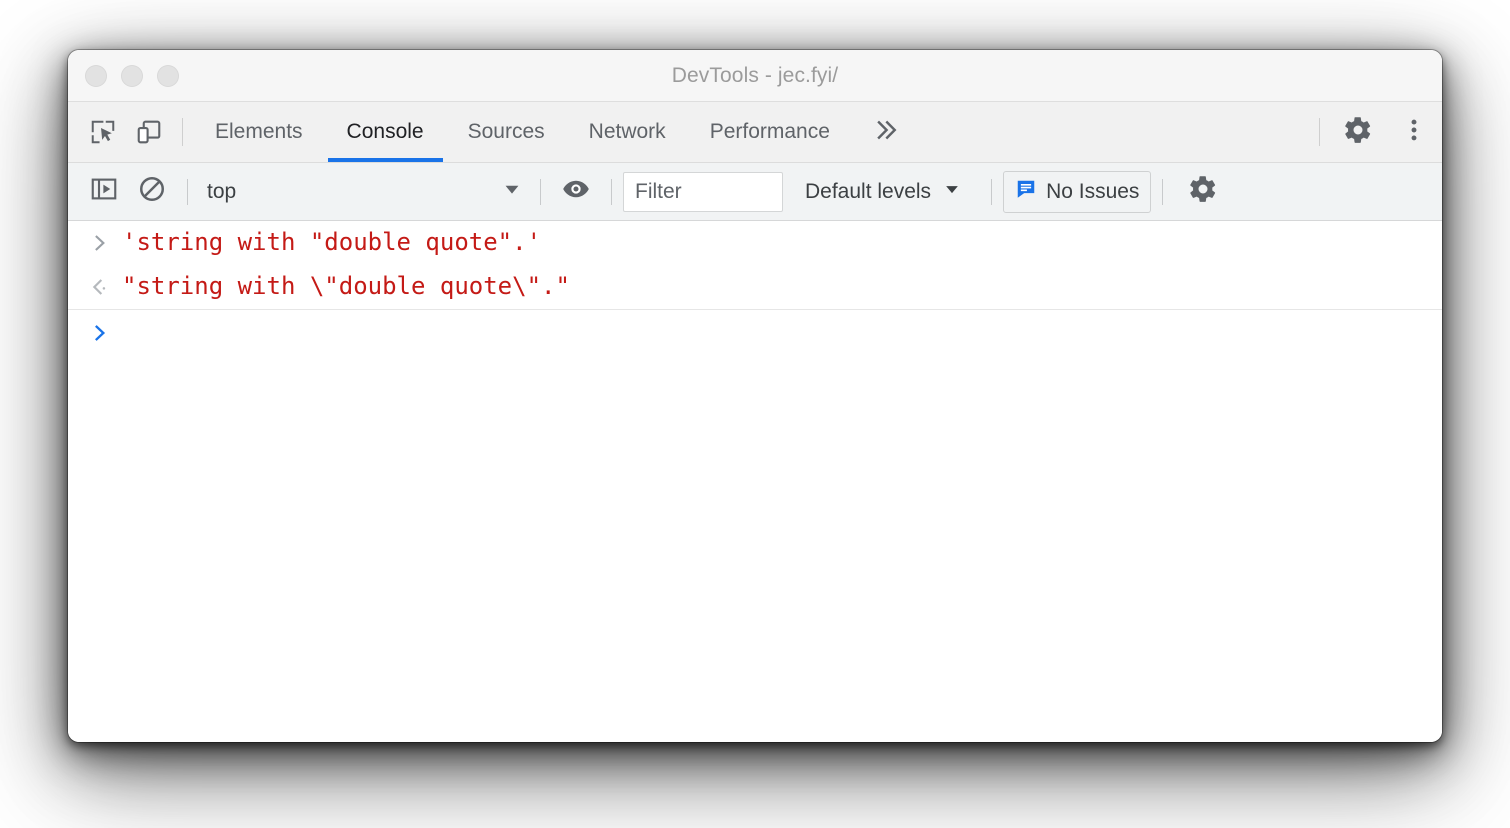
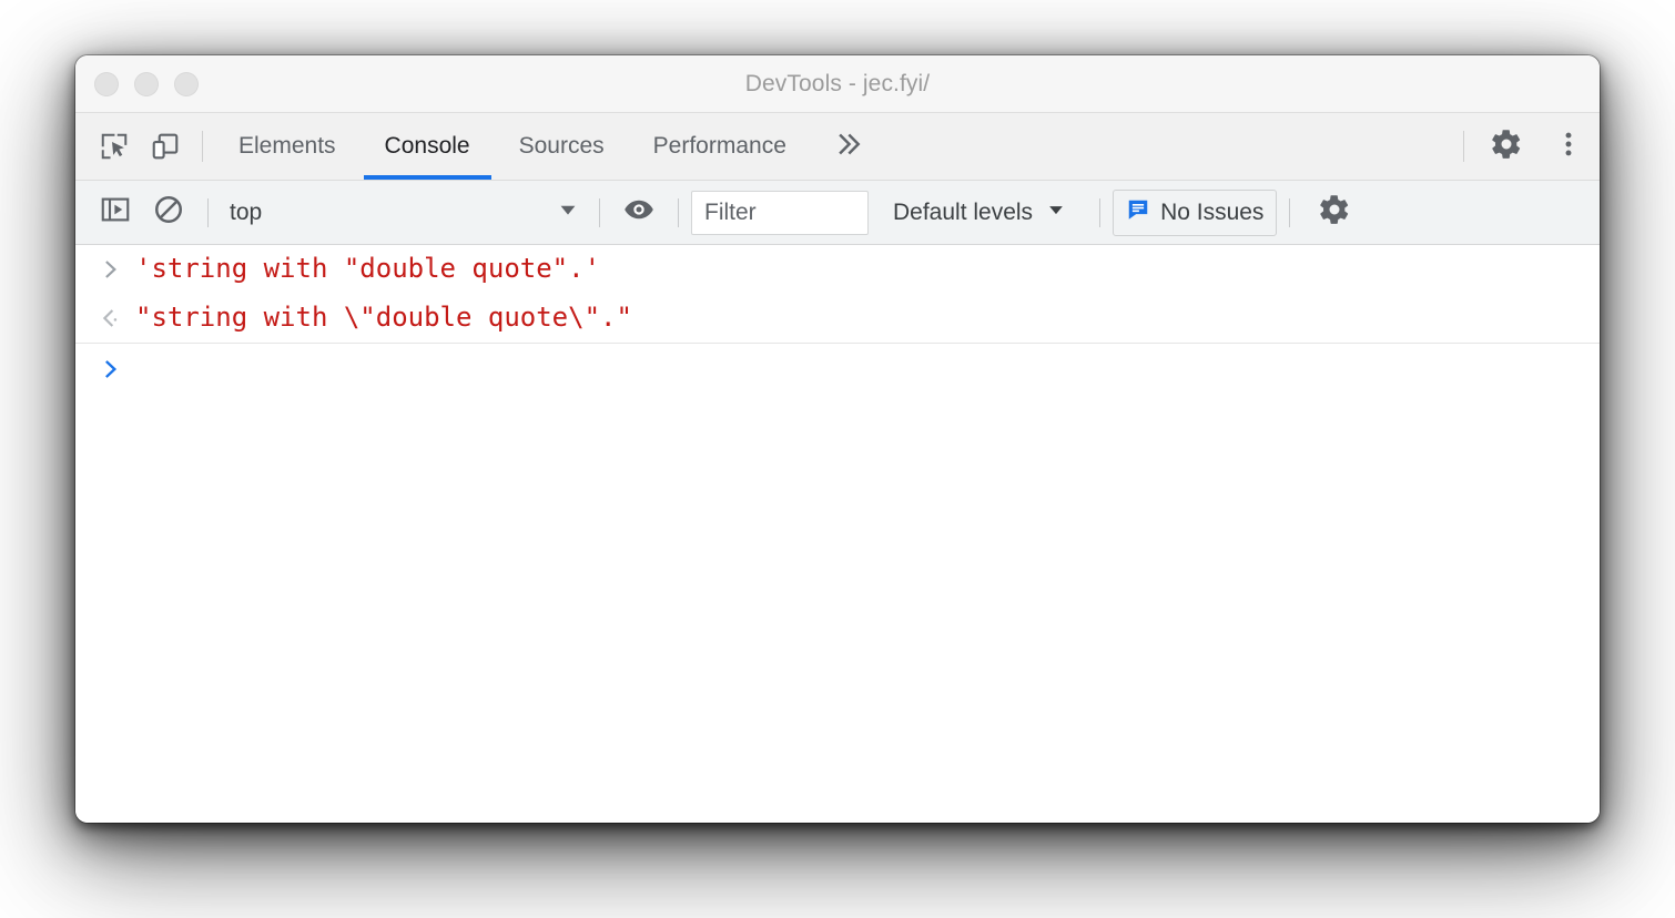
  DevTools - jec.fyi/
  Elements
  Console
  Sources
- Network
  Performance
  top
  Filter
  Default levels
  No Issues
  'string with "double quote".'
  "string with \"double quote\"."
